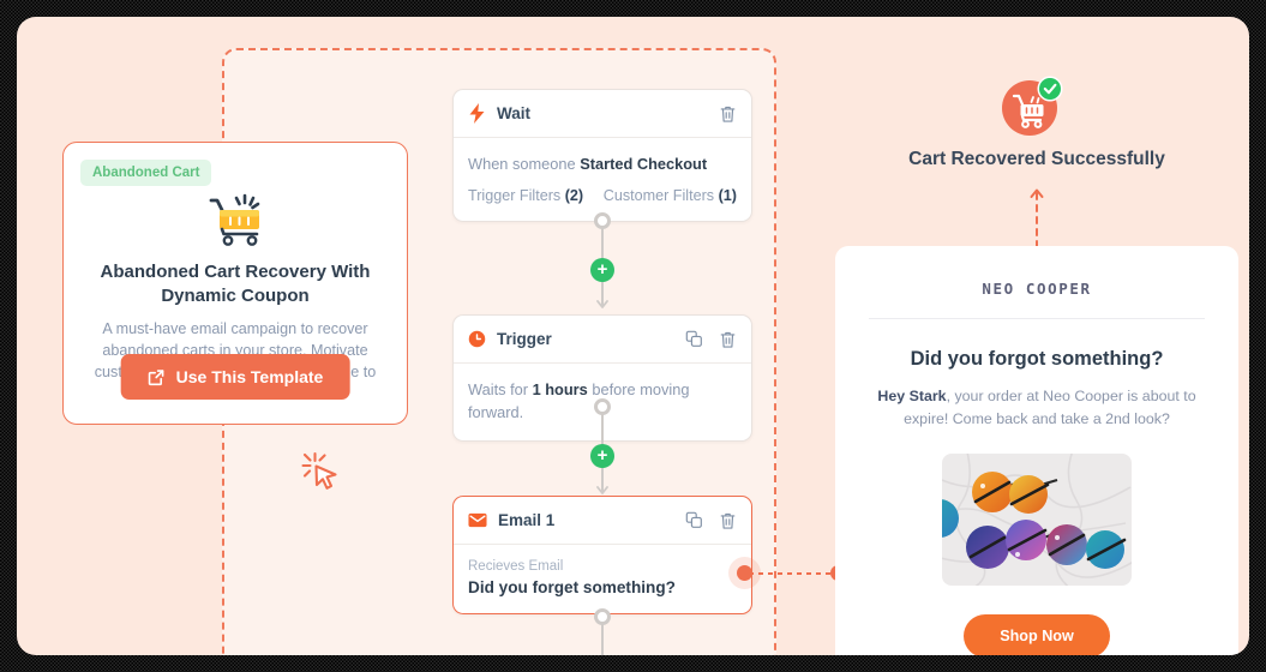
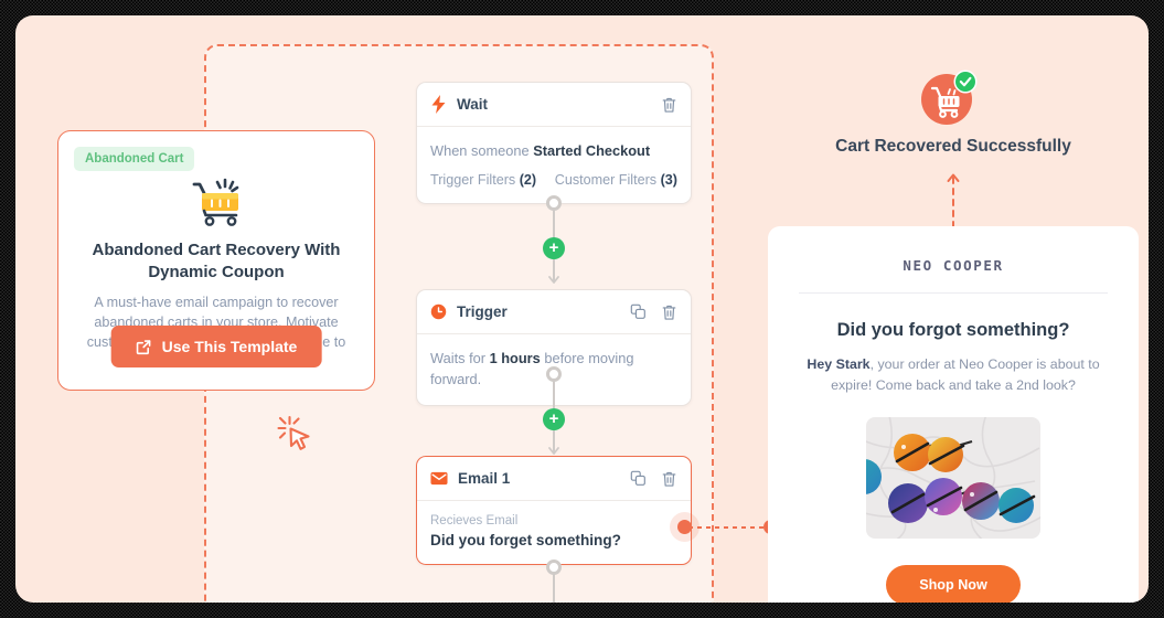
  Abandoned Cart
  Abandoned Cart Recovery With Dynamic Coupon
  A must-have email campaign to recover abandoned carts in your store. Motivate cuse to
  Use This Template
  Wait
  When someone Started Checkout
  Trigger Filters (2)
- Customer Filters (1)
+ Customer Filters (3)
  +
  Trigger
  Waits for 1 hours before moving forward.
  +
  Email 1
  Recieves Email
  Did you forget something?
  Cart Recovered Successfully
  NEO COOPER
  Did you forgot something?
  Hey Stark, your order at Neo Cooper is about to expire! Come back and take a 2nd look?
  Shop Now
